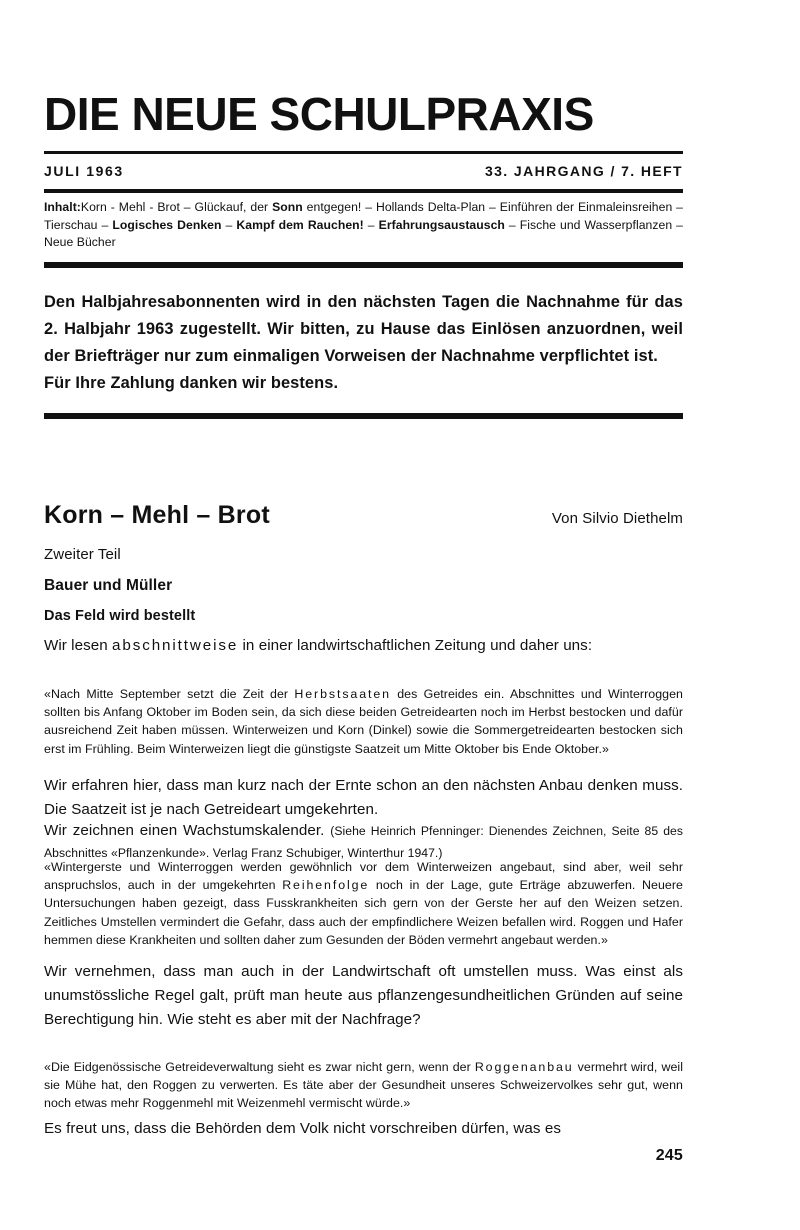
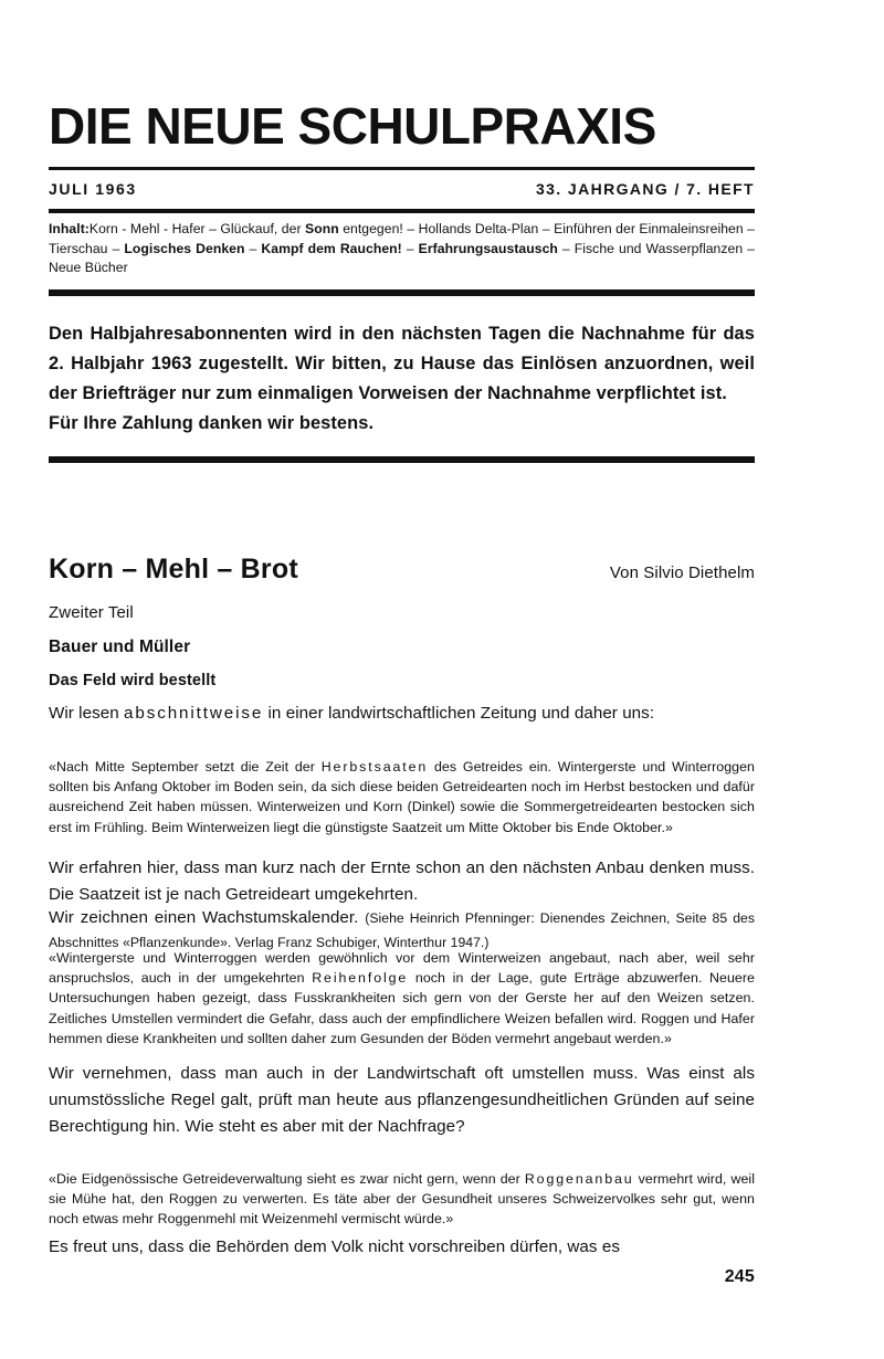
  DIE NEUE SCHULPRAXIS
  JULI 1963
  33. JAHRGANG / 7. HEFT
- Inhalt:Korn - Mehl - Brot – Glückauf, der Sonn entgegen! – Hollands Delta-Plan – Einführen der Einmaleinsreihen – Tierschau – Logisches Denken – Kampf dem Rauchen! – Erfahrungsaustausch – Fische und Wasserpflanzen – Neue Bücher
+ Inhalt:Korn - Mehl - Hafer – Glückauf, der Sonn entgegen! – Hollands Delta-Plan – Einführen der Einmaleinsreihen – Tierschau – Logisches Denken – Kampf dem Rauchen! – Erfahrungsaustausch – Fische und Wasserpflanzen – Neue Bücher
  Den Halbjahresabonnenten wird in den nächsten Tagen die Nachnahme für das 2. Halbjahr 1963 zugestellt. Wir bitten, zu Hause das Einlösen anzuordnen, weil der Briefträger nur zum einmaligen Vorweisen der Nachnahme verpflichtet ist.
  Für Ihre Zahlung danken wir bestens.
  Korn – Mehl – Brot
  Von Silvio Diethelm
  Zweiter Teil
  Bauer und Müller
  Das Feld wird bestellt
  Wir lesen abschnittweise in einer landwirtschaftlichen Zeitung und daher uns:
- «Nach Mitte September setzt die Zeit der Herbstsaaten des Getreides ein. Abschnittes und Winterroggen sollten bis Anfang Oktober im Boden sein, da sich diese beiden Getreidearten noch im Herbst bestocken und dafür ausreichend Zeit haben müssen. Winterweizen und Korn (Dinkel) sowie die Sommergetreidearten bestocken sich erst im Frühling. Beim Winterweizen liegt die günstigste Saatzeit um Mitte Oktober bis Ende Oktober.»
+ «Nach Mitte September setzt die Zeit der Herbstsaaten des Getreides ein. Wintergerste und Winterroggen sollten bis Anfang Oktober im Boden sein, da sich diese beiden Getreidearten noch im Herbst bestocken und dafür ausreichend Zeit haben müssen. Winterweizen und Korn (Dinkel) sowie die Sommergetreidearten bestocken sich erst im Frühling. Beim Winterweizen liegt die günstigste Saatzeit um Mitte Oktober bis Ende Oktober.»
  Wir erfahren hier, dass man kurz nach der Ernte schon an den nächsten Anbau denken muss. Die Saatzeit ist je nach Getreideart umgekehrten.
  Wir zeichnen einen Wachstumskalender. (Siehe Heinrich Pfenninger: Dienendes Zeichnen, Seite 85 des Abschnittes «Pflanzenkunde». Verlag Franz Schubiger, Winterthur 1947.)
- «Wintergerste und Winterroggen werden gewöhnlich vor dem Winterweizen angebaut, sind aber, weil sehr anspruchslos, auch in der umgekehrten Reihenfolge noch in der Lage, gute Erträge abzuwerfen. Neuere Untersuchungen haben gezeigt, dass Fusskrankheiten sich gern von der Gerste her auf den Weizen setzen. Zeitliches Umstellen vermindert die Gefahr, dass auch der empfindlichere Weizen befallen wird. Roggen und Hafer hemmen diese Krankheiten und sollten daher zum Gesunden der Böden vermehrt angebaut werden.»
+ «Wintergerste und Winterroggen werden gewöhnlich vor dem Winterweizen angebaut, nach aber, weil sehr anspruchslos, auch in der umgekehrten Reihenfolge noch in der Lage, gute Erträge abzuwerfen. Neuere Untersuchungen haben gezeigt, dass Fusskrankheiten sich gern von der Gerste her auf den Weizen setzen. Zeitliches Umstellen vermindert die Gefahr, dass auch der empfindlichere Weizen befallen wird. Roggen und Hafer hemmen diese Krankheiten und sollten daher zum Gesunden der Böden vermehrt angebaut werden.»
  Wir vernehmen, dass man auch in der Landwirtschaft oft umstellen muss. Was einst als unumstössliche Regel galt, prüft man heute aus pflanzengesundheitlichen Gründen auf seine Berechtigung hin. Wie steht es aber mit der Nachfrage?
  «Die Eidgenössische Getreideverwaltung sieht es zwar nicht gern, wenn der Roggenanbau vermehrt wird, weil sie Mühe hat, den Roggen zu verwerten. Es täte aber der Gesundheit unseres Schweizervolkes sehr gut, wenn noch etwas mehr Roggenmehl mit Weizenmehl vermischt würde.»
  Es freut uns, dass die Behörden dem Volk nicht vorschreiben dürfen, was es
  245
